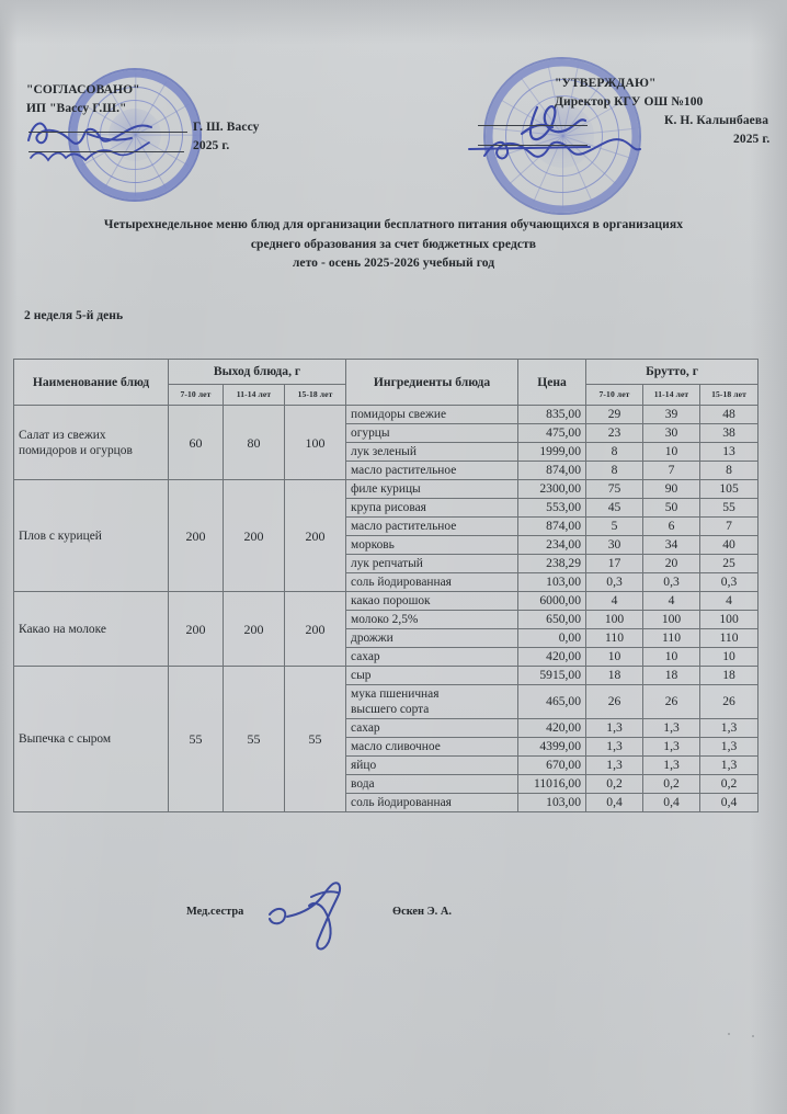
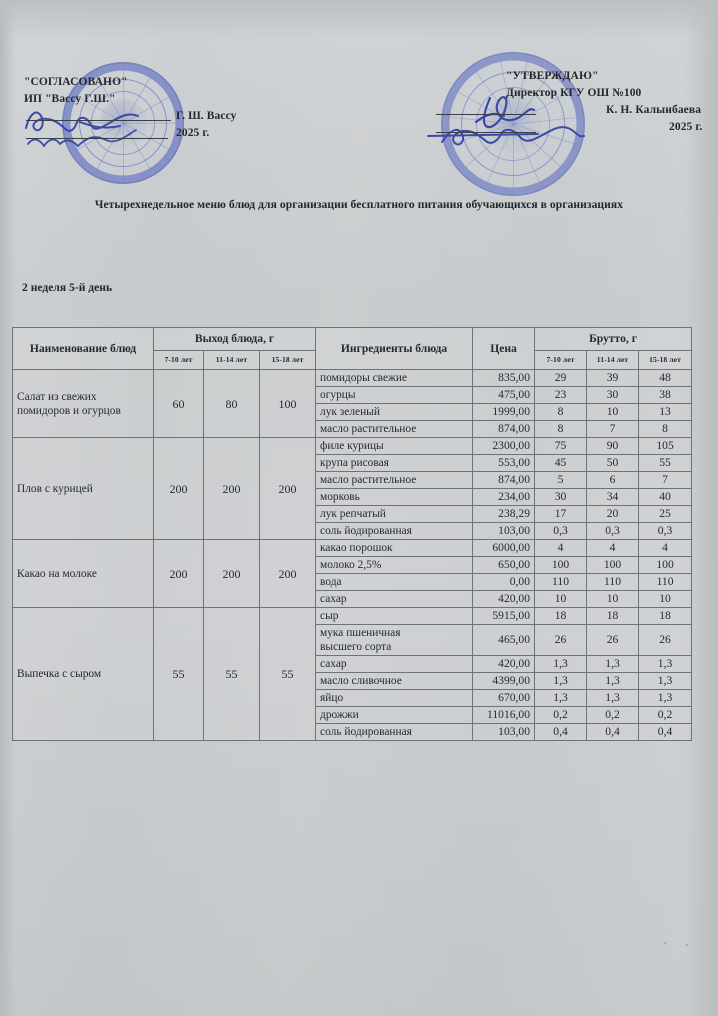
  "СОГЛАСОВАНО"
  ИП "Вассу Г.Ш."
  Г. Ш. Вассу
  2025 г.
  "УТВЕРЖДАЮ"
  Директор КГУ ОШ №100
  К. Н. Калынбаева
  2025 г.
  Четырехнедельное меню блюд для организации бесплатного питания обучающихся в организациях
- среднего образования за счет бюджетных средств
- лето - осень 2025-2026 учебный год
  2 неделя 5-й день
  Наименование блюд	Выход блюда, г	Ингредиенты блюда	Цена	Брутто, г
  7-10 лет	11-14 лет	15-18 лет	7-10 лет	11-14 лет	15-18 лет
  Салат из свежих помидоров и огурцов	60	80	100	помидоры свежие	835,00	29	39	48
  огурцы	475,00	23	30	38
  лук зеленый	1999,00	8	10	13
  масло растительное	874,00	8	7	8
  Плов с курицей	200	200	200	филе курицы	2300,00	75	90	105
  крупа рисовая	553,00	45	50	55
  масло растительное	874,00	5	6	7
  морковь	234,00	30	34	40
  лук репчатый	238,29	17	20	25
  соль йодированная	103,00	0,3	0,3	0,3
  Какао на молоке	200	200	200	какао порошок	6000,00	4	4	4
  молоко 2,5%	650,00	100	100	100
- дрожжи	0,00	110	110	110
+ вода	0,00	110	110	110
  сахар	420,00	10	10	10
  Выпечка с сыром	55	55	55	сыр	5915,00	18	18	18
  мука пшеничная высшего сорта	465,00	26	26	26
  сахар	420,00	1,3	1,3	1,3
  масло сливочное	4399,00	1,3	1,3	1,3
  яйцо	670,00	1,3	1,3	1,3
- вода	11016,00	0,2	0,2	0,2
+ дрожжи	11016,00	0,2	0,2	0,2
  соль йодированная	103,00	0,4	0,4	0,4
- Мед.сестра
- Өскен Э. А.
